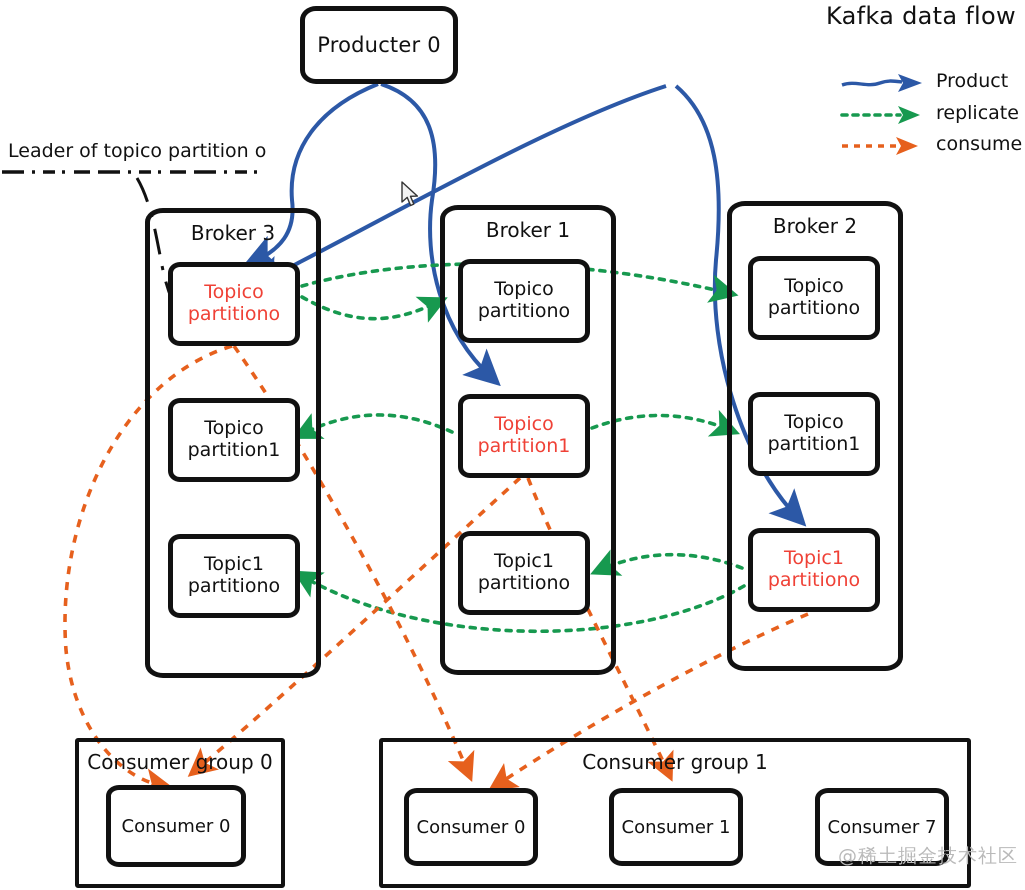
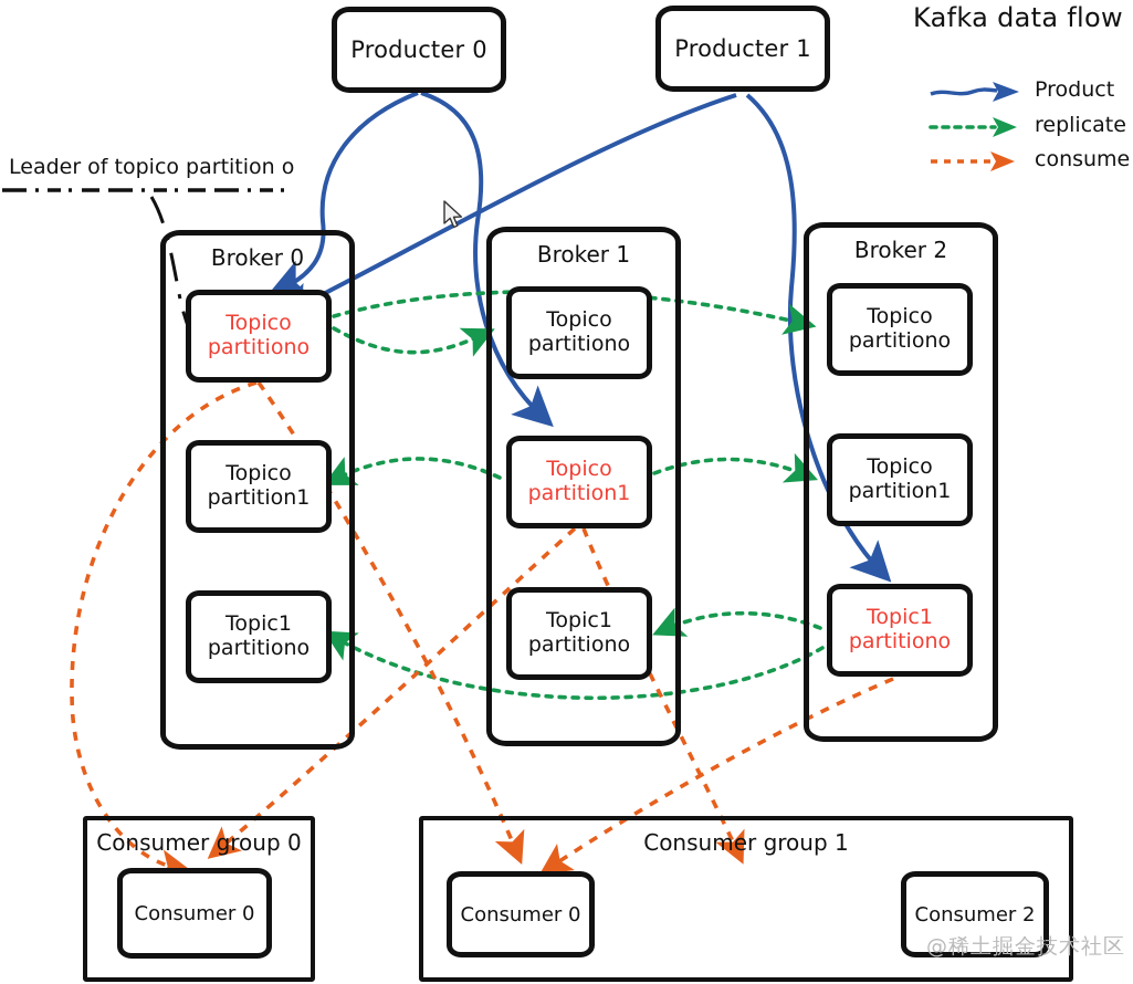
  Producter 0
+ Producter 1
  Leader of topico partition o
- Broker 3
+ Broker 0
  Topico
  partitiono
  Topico
  partition1
  Topic1
  partitiono
  Broker 1
  Topico
  partitiono
  Topico
  partition1
  Topic1
  partitiono
  Broker 2
  Topico
  partitiono
  Topico
  partition1
  Topic1
  partitiono
  Consumer group 0
  Consumer 0
  Consumer group 1
  Consumer 0
- Consumer 1
- Consumer 7
+ Consumer 2
  Kafka data flow
  Product
  replicate
  consume
  @稀土掘金技术社区
